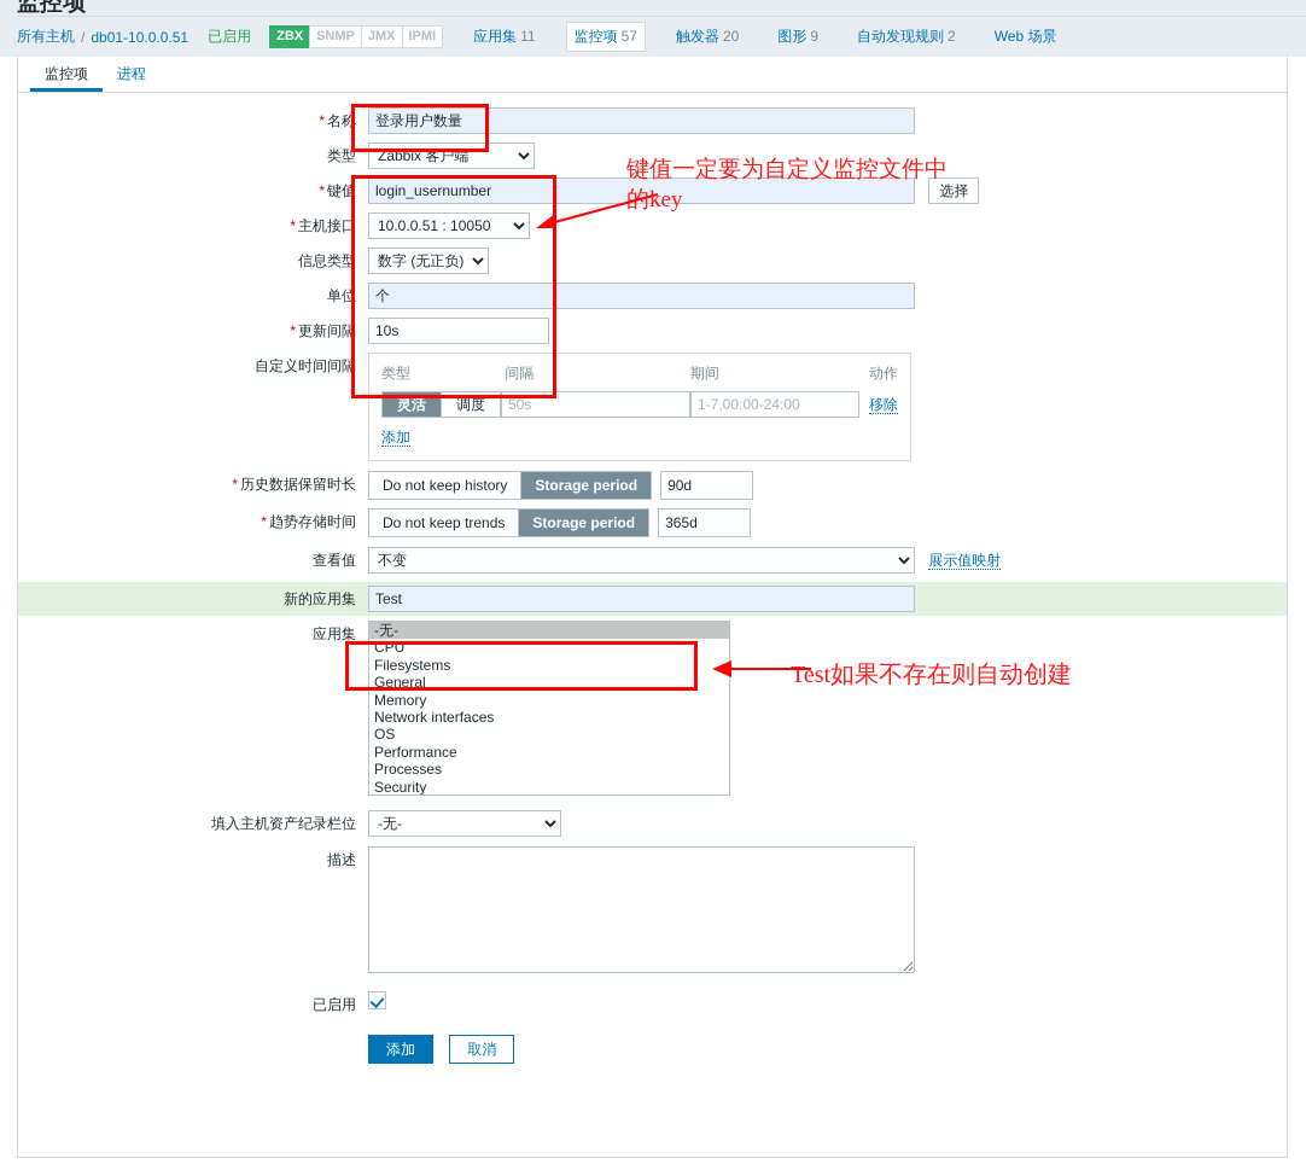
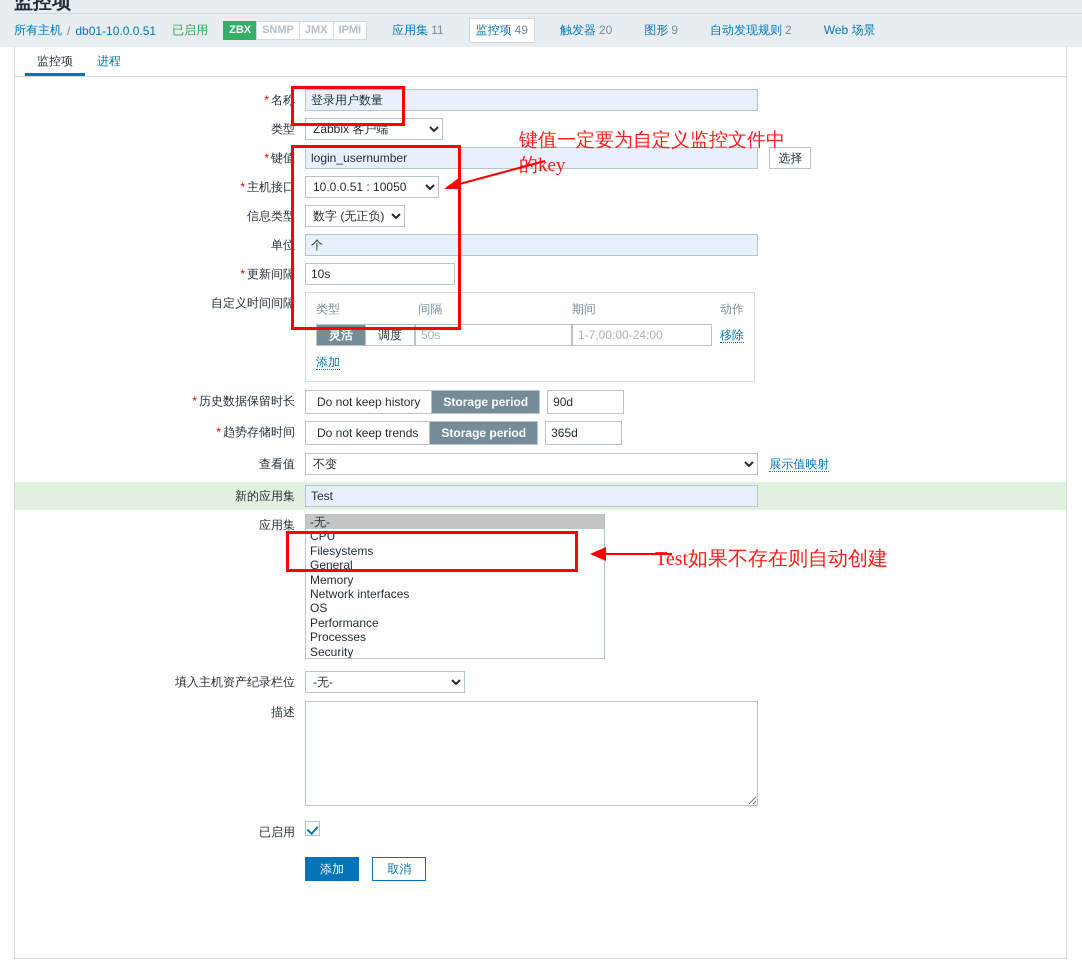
  监控项
  所有主机
  /
  db01-10.0.0.51
  已启用
  ZBX
  SNMP
  JMX
  IPMI
  应用集 11
- 监控项 57
+ 监控项 49
  触发器 20
  图形 9
  自动发现规则 2
  Web 场景
  监控项
  进程
  * 名称
  登录用户数量
  类型
  Zabbix 客户端
  * 键值
  login_usernumber 选择
  * 主机接口
  10.0.0.51 : 10050
  信息类型
  数字 (无正负)
  单位
  个
  * 更新间隔
  10s
  自定义时间间隔
  类型
  间隔
  期间
  动作
  灵活
  调度
  50s
  1-7,00:00-24:00
  移除
  添加
  * 历史数据保留时长
  Do not keep history
  Storage period
  90d
  * 趋势存储时间
  Do not keep trends
  Storage period
  365d
  查看值
  不变 展示值映射
  新的应用集
  Test
  应用集
  -无-
  CPU
  Filesystems
  General
  Memory
  Network interfaces
  OS
  Performance
  Processes
  Security
  填入主机资产纪录栏位
  -无-
  描述
  已启用
  添加 取消
  键值一定要为自定义监控文件中
  key
  Test如果不存在则自动创建
